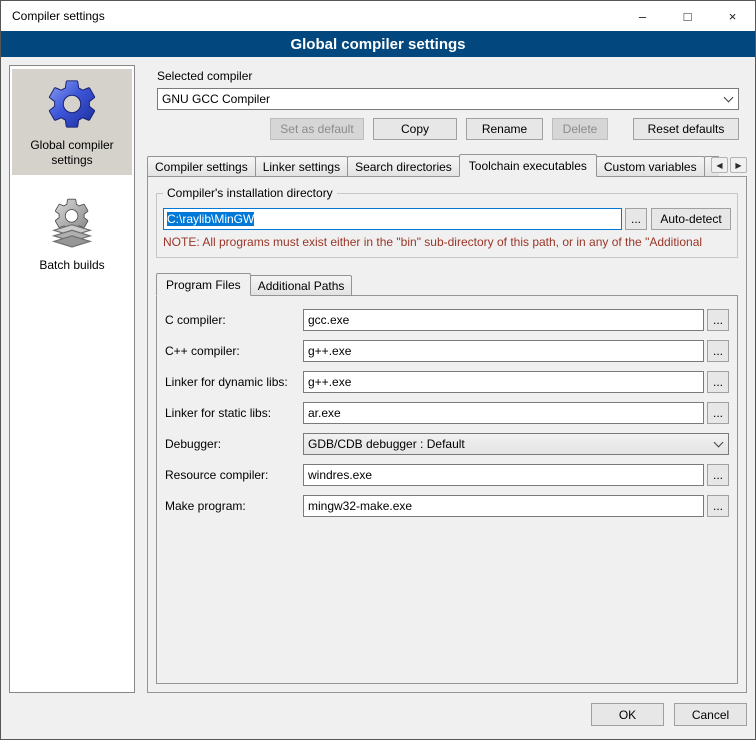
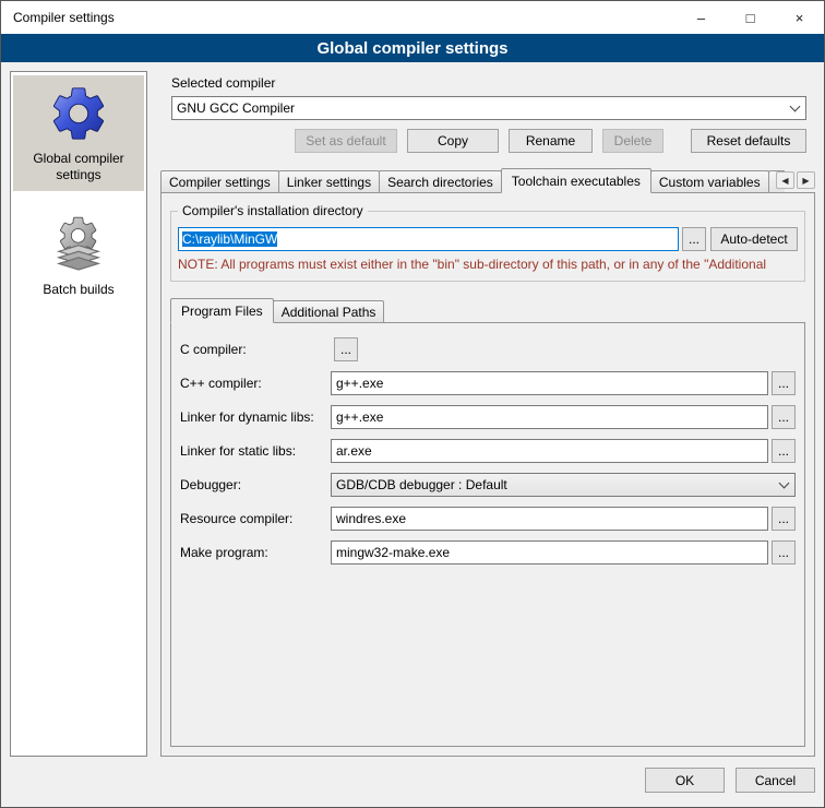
  Compiler settings
  –
  □
  ×
  Global compiler settings
  Global compiler settings
  Batch builds
  Selected compiler
  GNU GCC Compiler
  Set as default
  Copy
  Rename
  Delete
  Reset defaults
  Compiler settings
  Linker settings
  Search directories
  Toolchain executables
  Custom variables
  ◀
  ▶
  Compiler's installation directory
  C:\raylib\MinGW
  ...
  Auto-detect
  NOTE: All programs must exist either in the "bin" sub-directory of this path, or in any of the "Additional
  Program Files
  Additional Paths
  C compiler:
- gcc.exe
  ...
  C++ compiler:
  g++.exe
  ...
  Linker for dynamic libs:
  g++.exe
  ...
  Linker for static libs:
  ar.exe
  ...
  Debugger:
  GDB/CDB debugger : Default
  Resource compiler:
  windres.exe
  ...
  Make program:
  mingw32-make.exe
  ...
  OK
  Cancel
